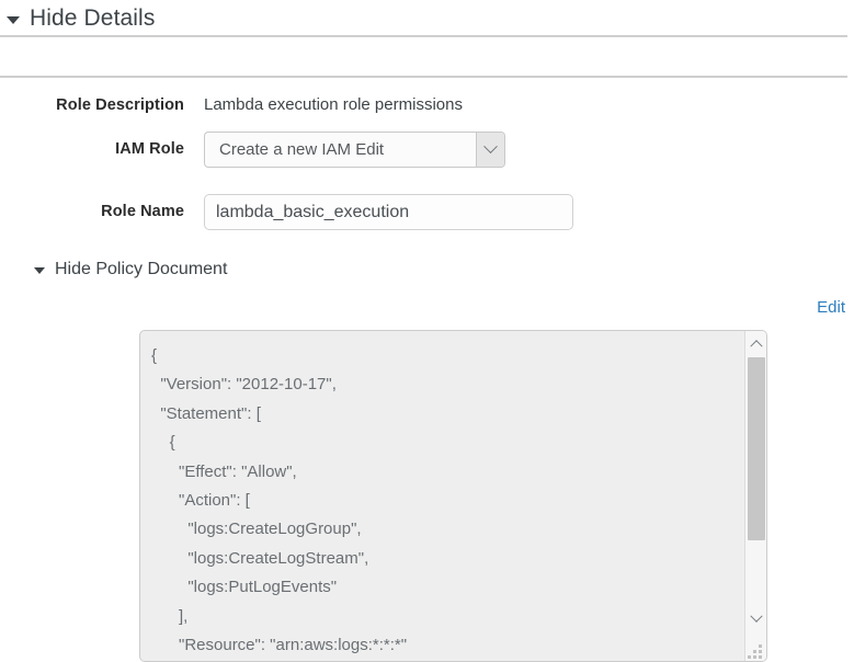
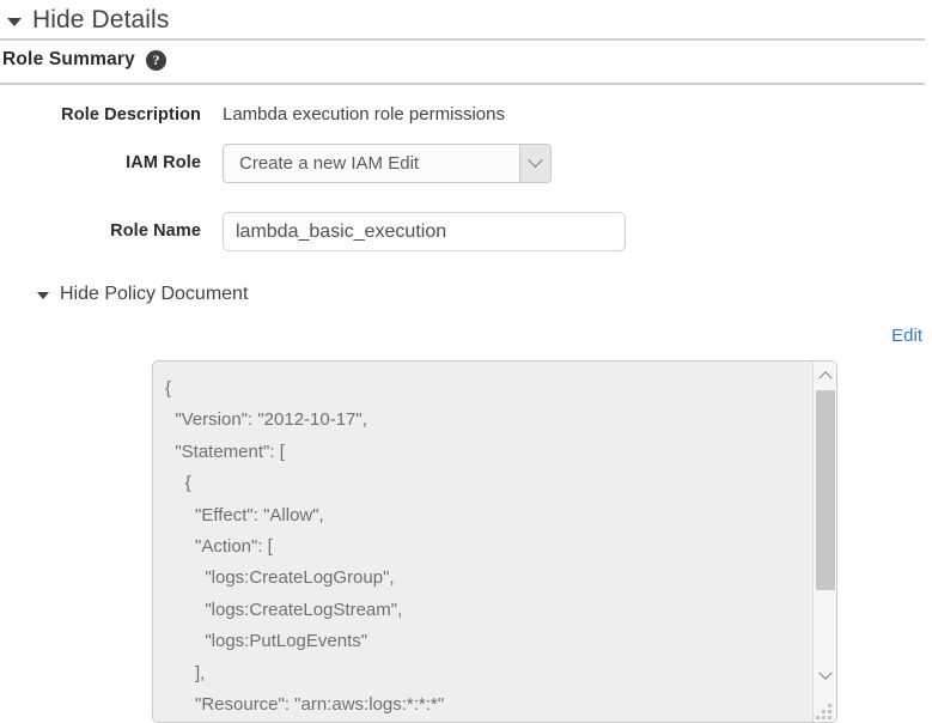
  Hide Details
+ Role Summary
+ ?
  Role Description
  Lambda execution role permissions
  IAM Role
  Create a new IAM Edit
  Role Name
  lambda_basic_execution
  Hide Policy Document
  Edit
  {
  "Version": "2012-10-17",
  "Statement": [
  {
  "Effect": "Allow",
  "Action": [
  "logs:CreateLogGroup",
  "logs:CreateLogStream",
  "logs:PutLogEvents"
  ],
  "Resource": "arn:aws:logs:*:*:*"
